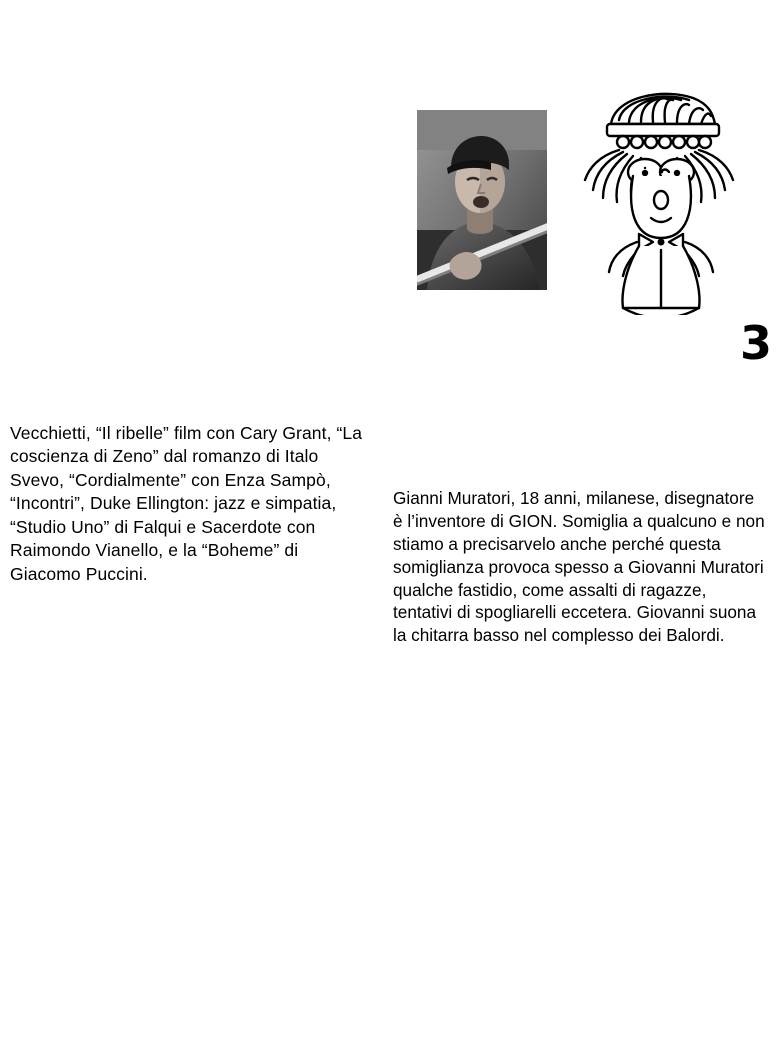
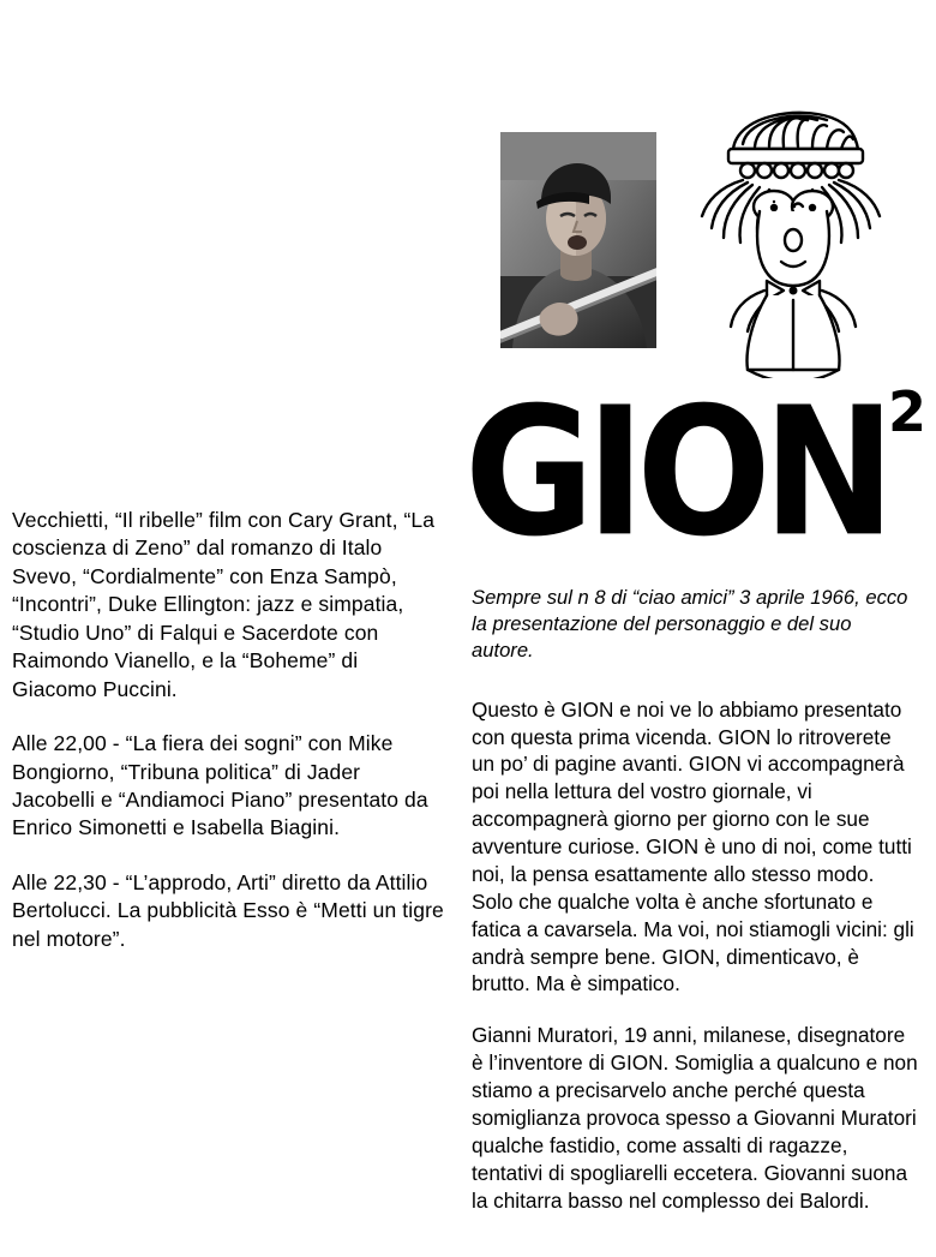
- 3
+ 2
+ GION
  Vecchietti, “Il ribelle” film con Cary Grant, “La coscienza di Zeno” dal romanzo di Italo Svevo, “Cordialmente” con Enza Sampò, “Incontri”, Duke Ellington: jazz e simpatia, “Studio Uno” di Falqui e Sacerdote con Raimondo Vianello, e la “Boheme” di Giacomo Puccini.
+ Alle 22,00 - “La fiera dei sogni” con Mike Bongiorno, “Tribuna politica” di Jader Jacobelli e “Andiamoci Piano” presentato da Enrico Simonetti e Isabella Biagini.
+ Alle 22,30 - “L’approdo, Arti” diretto da Attilio Bertolucci. La pubblicità Esso è “Metti un tigre nel motore”.
+ Sempre sul n 8 di “ciao amici” 3 aprile 1966, ecco la presentazione del personaggio e del suo autore.
+ Questo è GION e noi ve lo abbiamo presentato con questa prima vicenda. GION lo ritroverete un po’ di pagine avanti. GION vi accompagnerà poi nella lettura del vostro giornale, vi accompagnerà giorno per giorno con le sue avventure curiose. GION è uno di noi, come tutti noi, la pensa esattamente allo stesso modo. Solo che qualche volta è anche sfortunato e fatica a cavarsela. Ma voi, noi stiamogli vicini: gli andrà sempre bene. GION, dimenticavo, è brutto. Ma è simpatico.
- Gianni Muratori, 18 anni, milanese, disegnatore è l’inventore di GION. Somiglia a qualcuno e non stiamo a precisarvelo anche perché questa somiglianza provoca spesso a Giovanni Muratori qualche fastidio, come assalti di ragazze, tentativi di spogliarelli eccetera. Giovanni suona la chitarra basso nel complesso dei Balordi.
+ Gianni Muratori, 19 anni, milanese, disegnatore è l’inventore di GION. Somiglia a qualcuno e non stiamo a precisarvelo anche perché questa somiglianza provoca spesso a Giovanni Muratori qualche fastidio, come assalti di ragazze, tentativi di spogliarelli eccetera. Giovanni suona la chitarra basso nel complesso dei Balordi.
